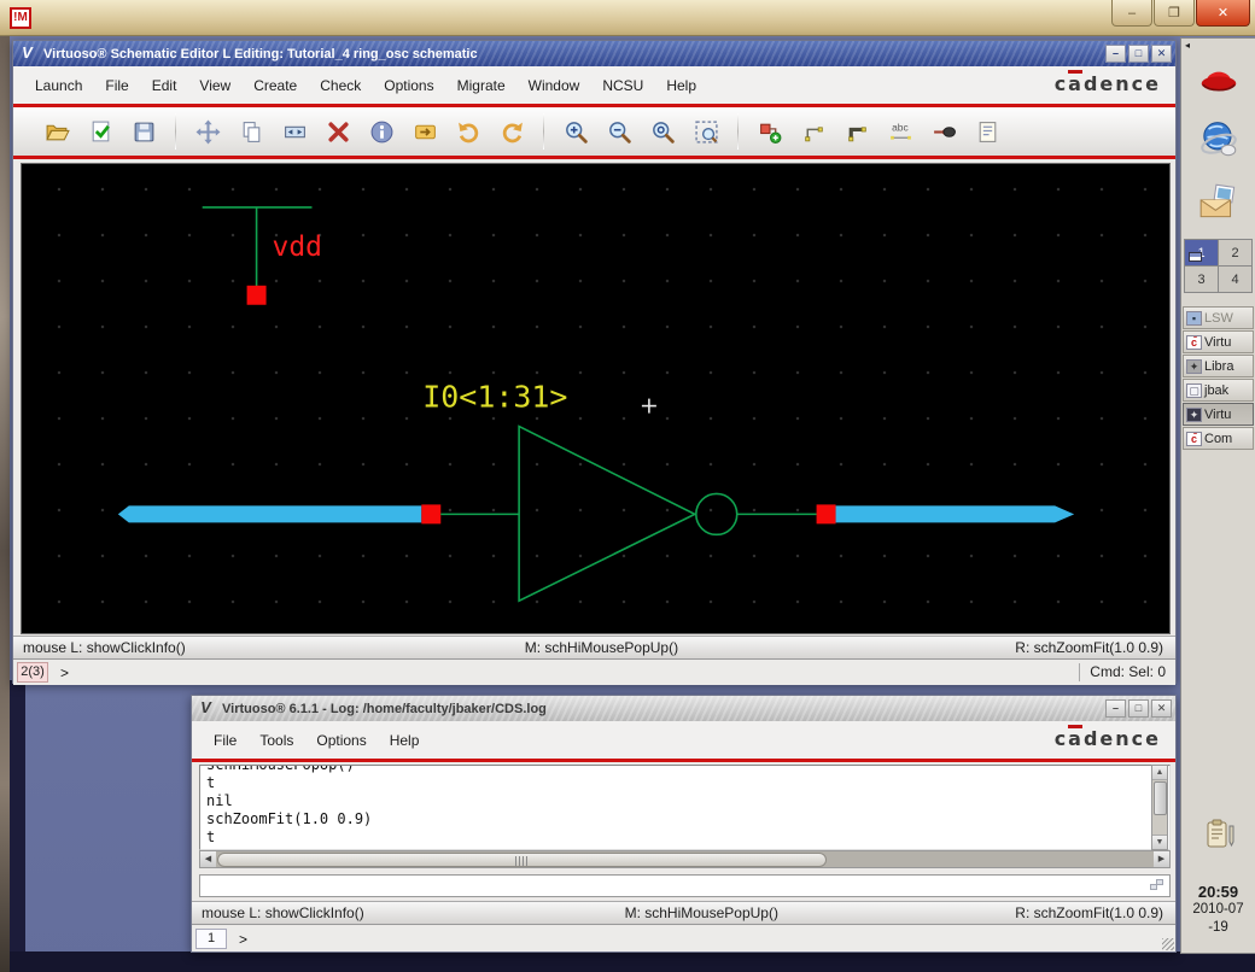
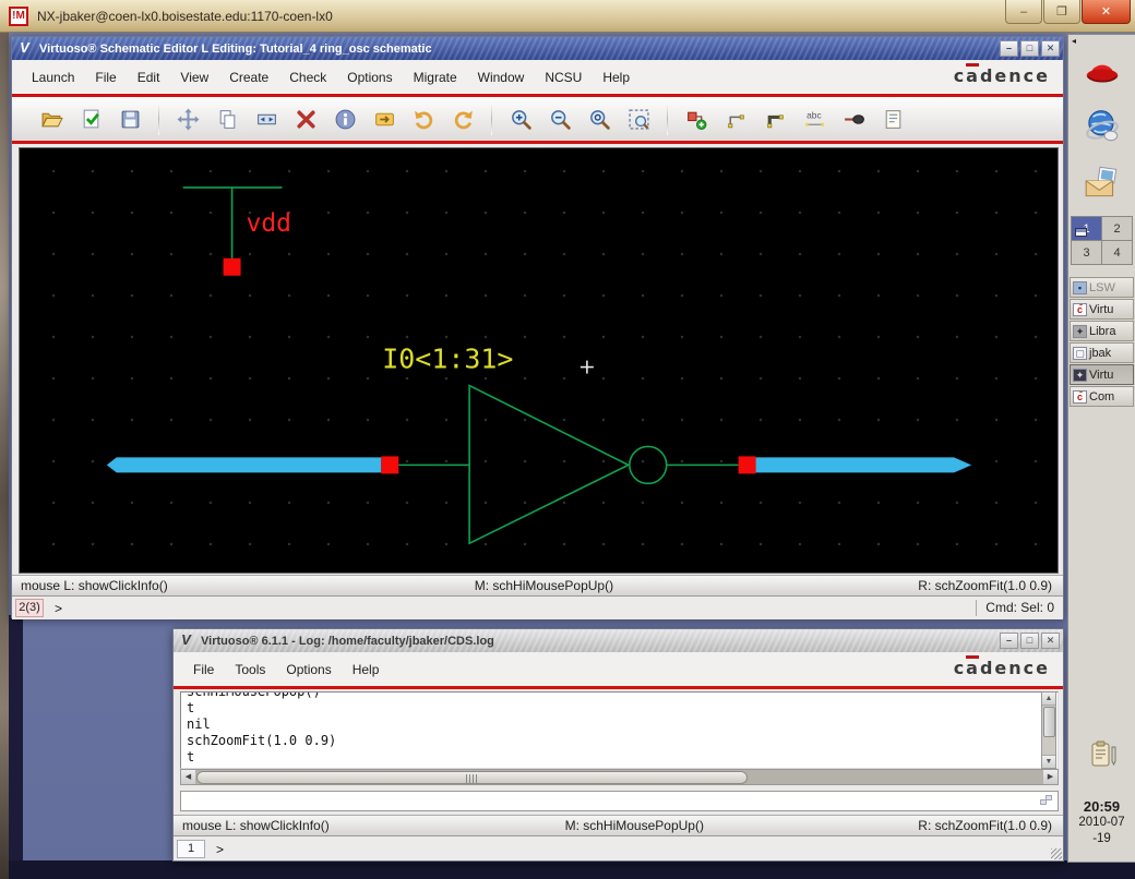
  !M
+ NX-jbaker@coen-lx0.boisestate.edu:1170-coen-lx0
  –
  ❐
  ✕
  V
  Virtuoso® Schematic Editor L Editing: Tutorial_4 ring_osc schematic
  –
  □
  ✕
  Launch
  File
  Edit
  View
  Create
  Check
  Options
  Migrate
  Window
  NCSU
  Help
  cadence
  abc
  vdd
  I0<1:31>
  mouse L: showClickInfo()
  M: schHiMousePopUp()
  R: schZoomFit(1.0 0.9)
  2(3)
  >
  Cmd: Sel: 0
  V
  Virtuoso® 6.1.1 - Log: /home/faculty/jbaker/CDS.log
  –
  □
  ✕
  File
  Tools
  Options
  Help
  cadence
  schHiMousePopUp()
  t
  nil
  schZoomFit(1.0 0.9)
  t
  mouse L: showClickInfo()
  M: schHiMousePopUp()
  R: schZoomFit(1.0 0.9)
  1
  >
  ◂
  2
  3
  4
  ▪
  LSW
  c̄
  Virtu
  ✦
  Libra
  ▢
  jbak
  ✦
  Virtu
  c̄
  Com
  20:59
  2010-07
  -19
